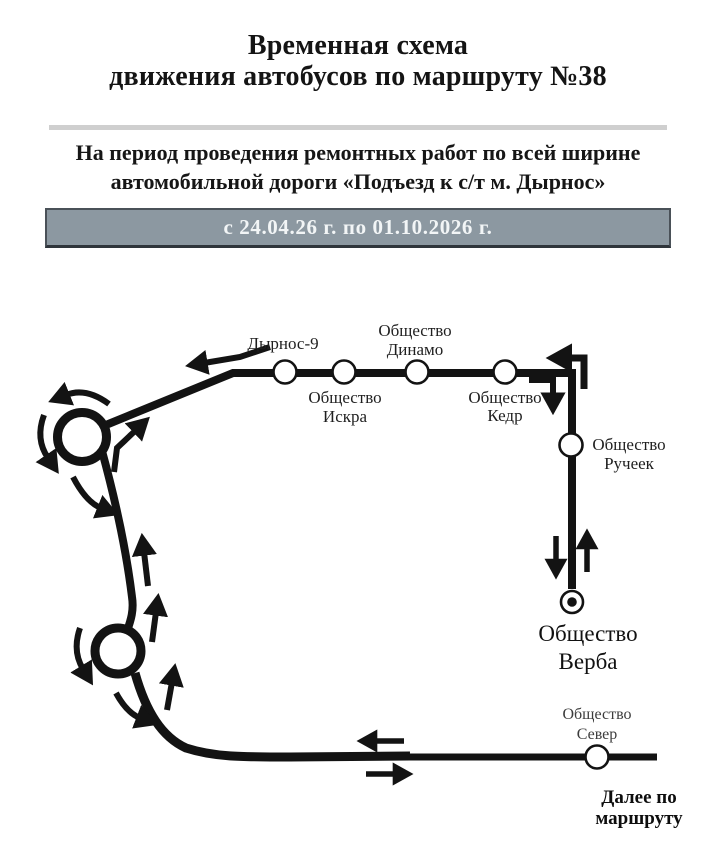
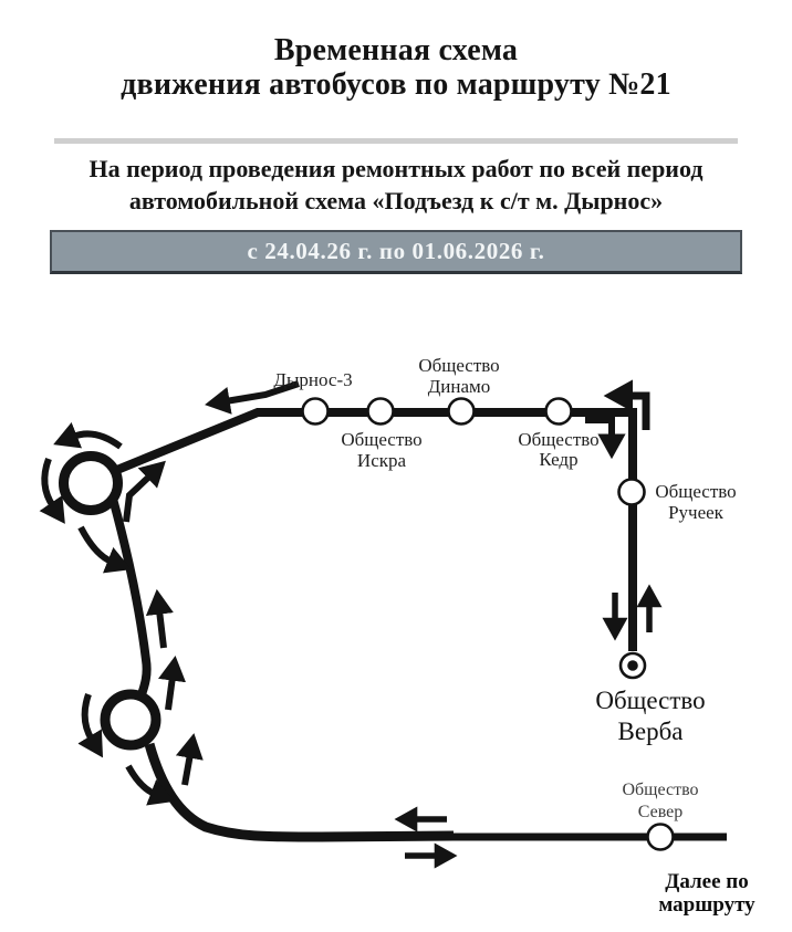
  Временная схема
- движения автобусов по маршруту №38
+ движения автобусов по маршруту №21
- На период проведения ремонтных работ по всей ширине
+ На период проведения ремонтных работ по всей период
- автомобильной дороги «Подъезд к с/т м. Дырнос»
+ автомобильной схема «Подъезд к с/т м. Дырнос»
- с 24.04.26 г. по 01.10.2026 г.
+ с 24.04.26 г. по 01.06.2026 г.
- Дырнос-9
+ Дырнос-3
  Общество
  Искра
  Общество
  Динамо
  Общество
  Кедр
  Общество
  Ручеек
  Общество
  Верба
  Общество
  Север
  Далее по
  маршруту
